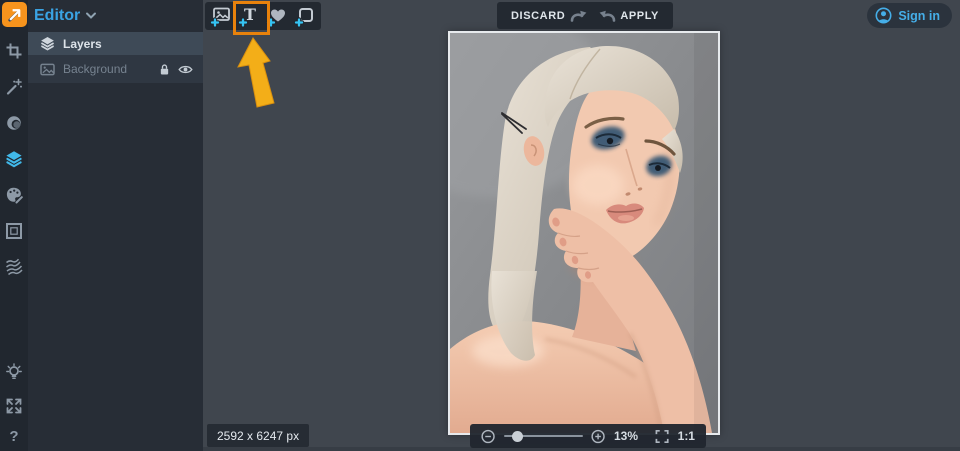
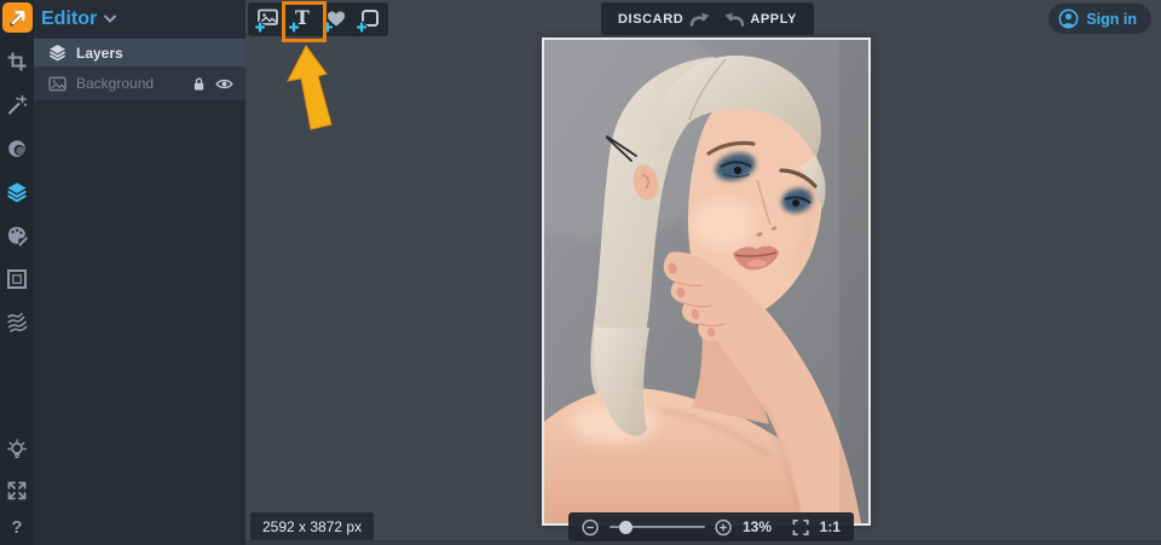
  ?
  Editor
  Layers
  Background
  T
  DISCARD
  APPLY
  Sign in
- 2592 x 6247 px
+ 2592 x 3872 px
  13%
  1:1
